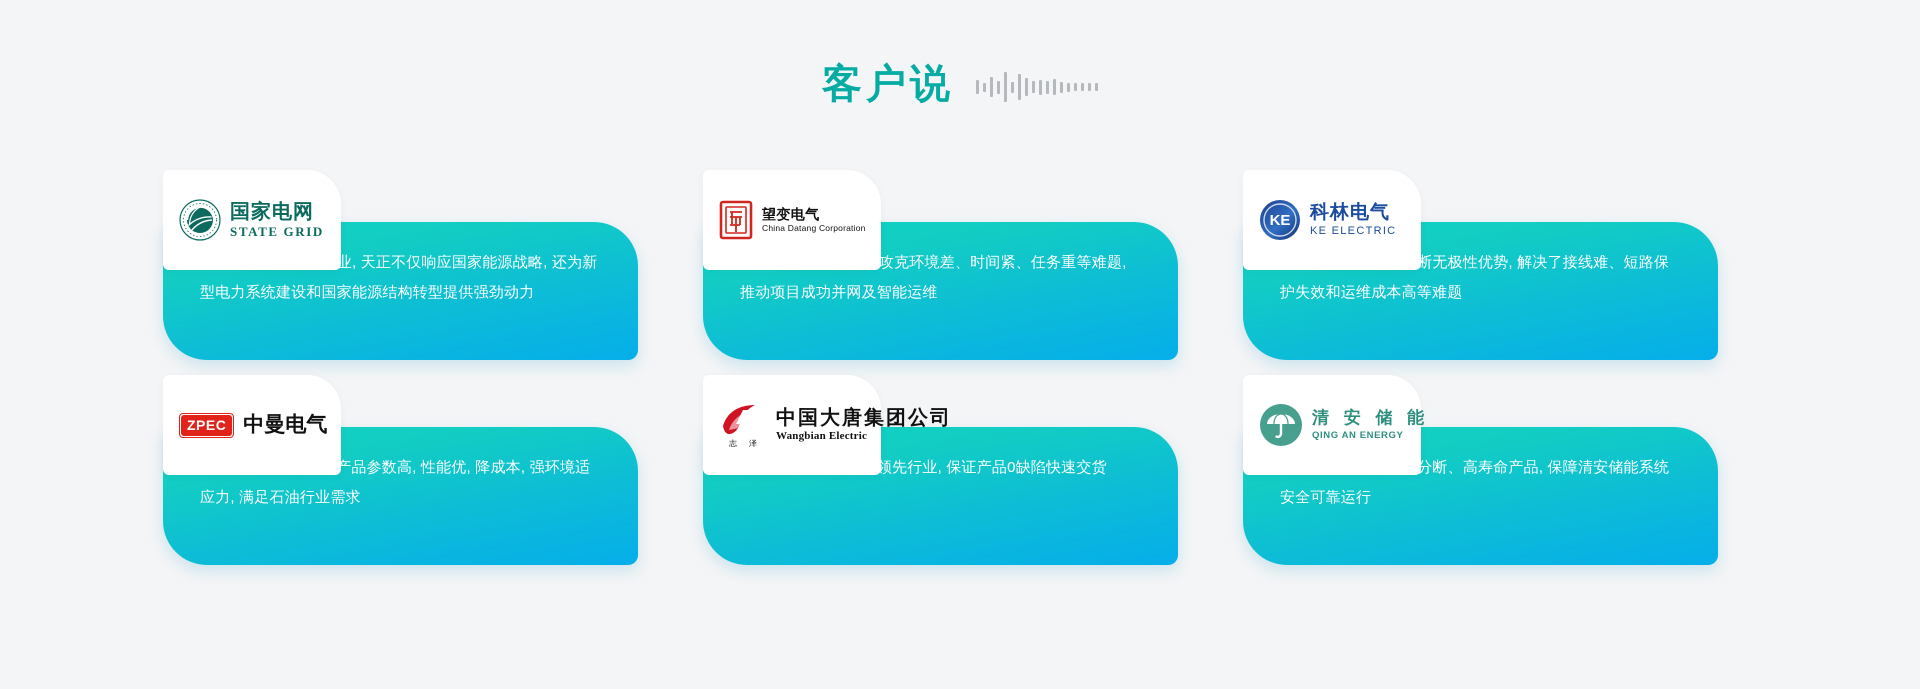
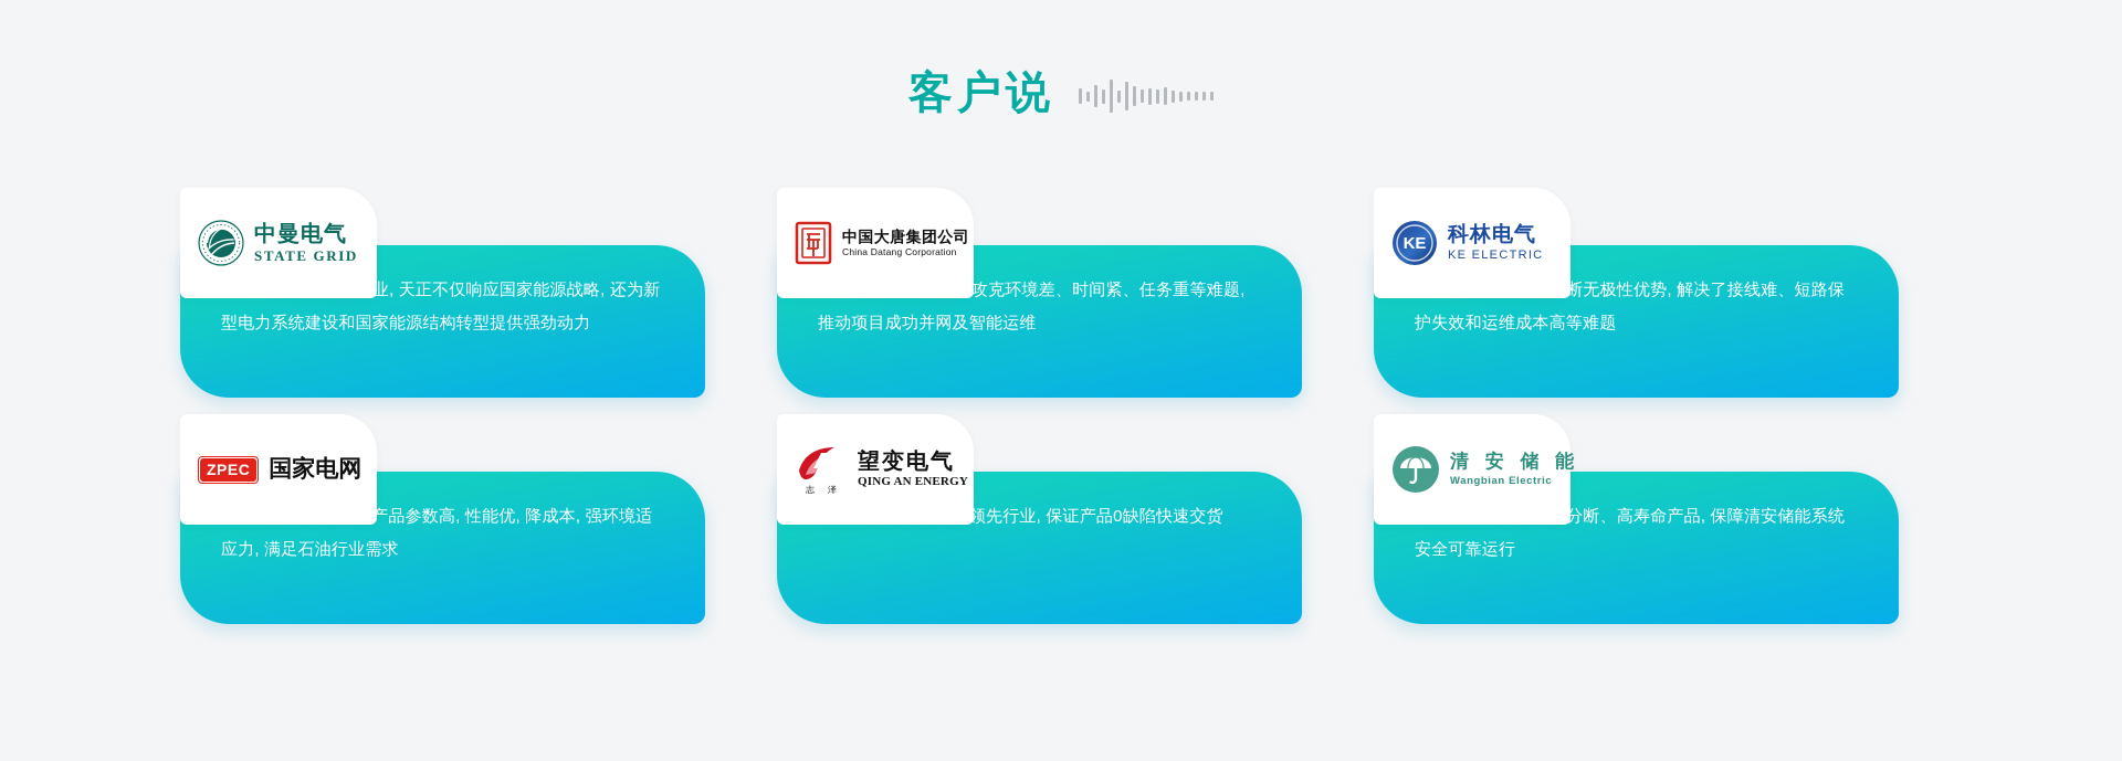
  客户说
- 国家电网
+ 中曼电气
  STATE GRID
  业, 天正不仅响应国家能源战略, 还为新型电力系统建设和国家能源结构转型提供强劲动力
- 望变电气
+ 中国大唐集团公司
  China Datang Corporation
  攻克环境差、时间紧、任务重等难题, 推动项目成功并网及智能运维
  KE
  科林电气
  KE ELECTRIC
  断无极性优势, 解决了接线难、短路保护失效和运维成本高等难题
  ZPEC
- 中曼电气
+ 国家电网
  产品参数高, 性能优, 降成本, 强环境适应力, 满足石油行业需求
  志
  泽
- 中国大唐集团公司
+ 望变电气
- Wangbian Electric
+ QING AN ENERGY
  清 安 储 能
- QING AN ENERGY
+ Wangbian Electric
